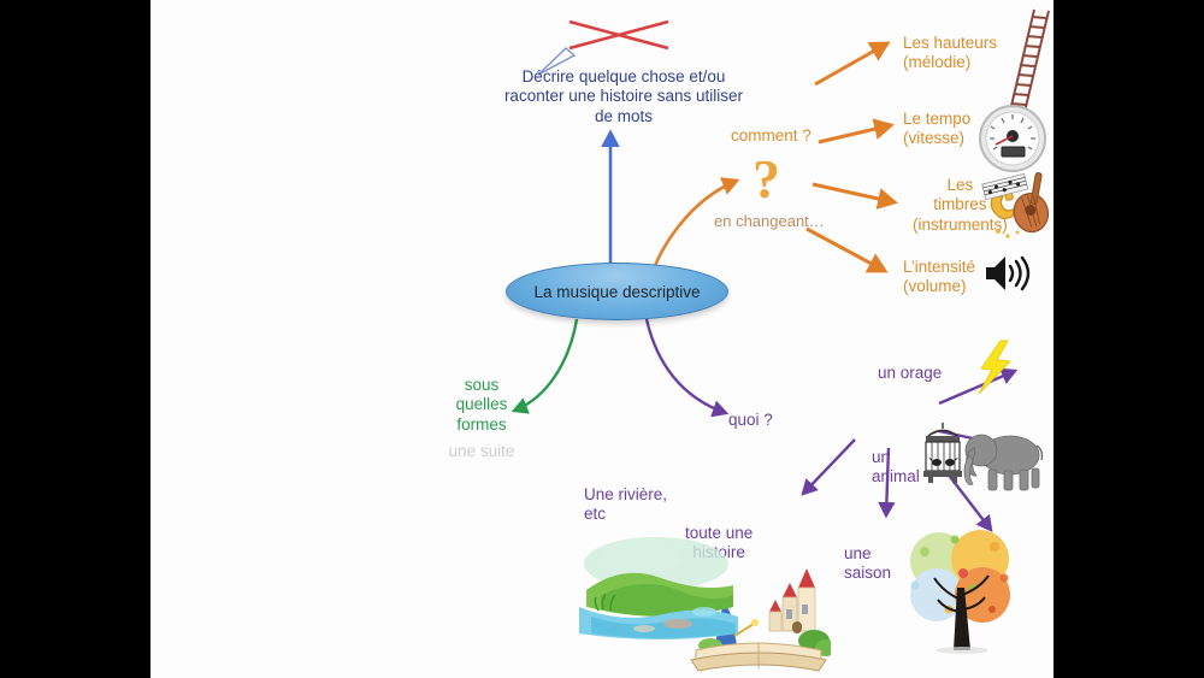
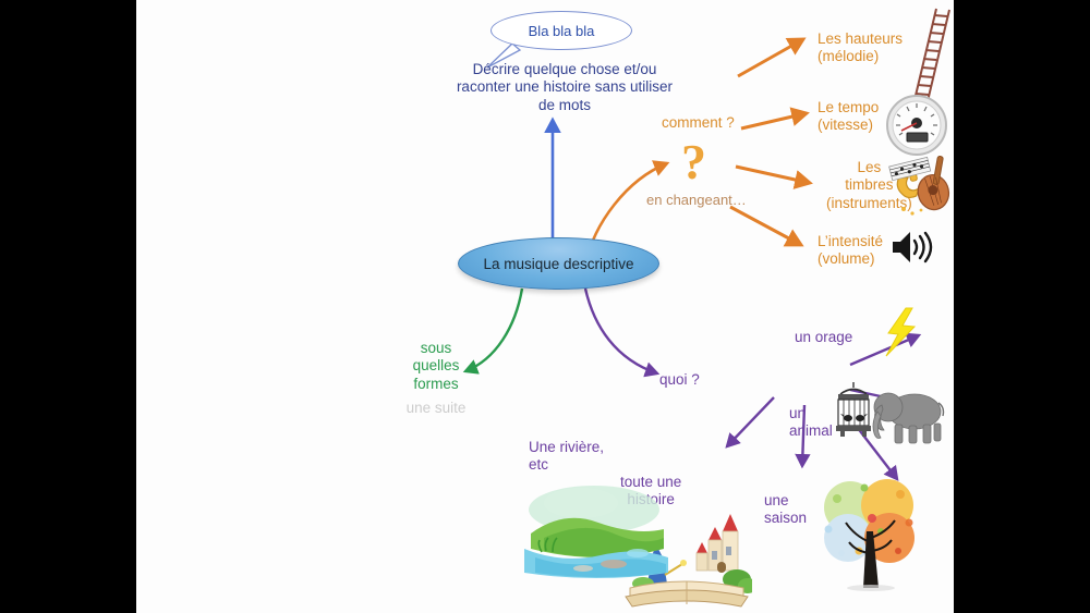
  La musique descriptive
+ Bla bla bla
  Décrire quelque chose et/ou
  raconter une histoire sans utiliser
  de mots
  comment ?
  ?
  en changeant…
  Les hauteurs
  (mélodie)
  Le tempo
  (vitesse)
  Les
  timbres
  (instruments)
  L’intensité
  (volume)
  sous
  quelles
  formes
  une suite
  quoi ?
  un orage
  un
  animal
  une
  saison
  toute une
  histoire
  Une rivière,
  etc
